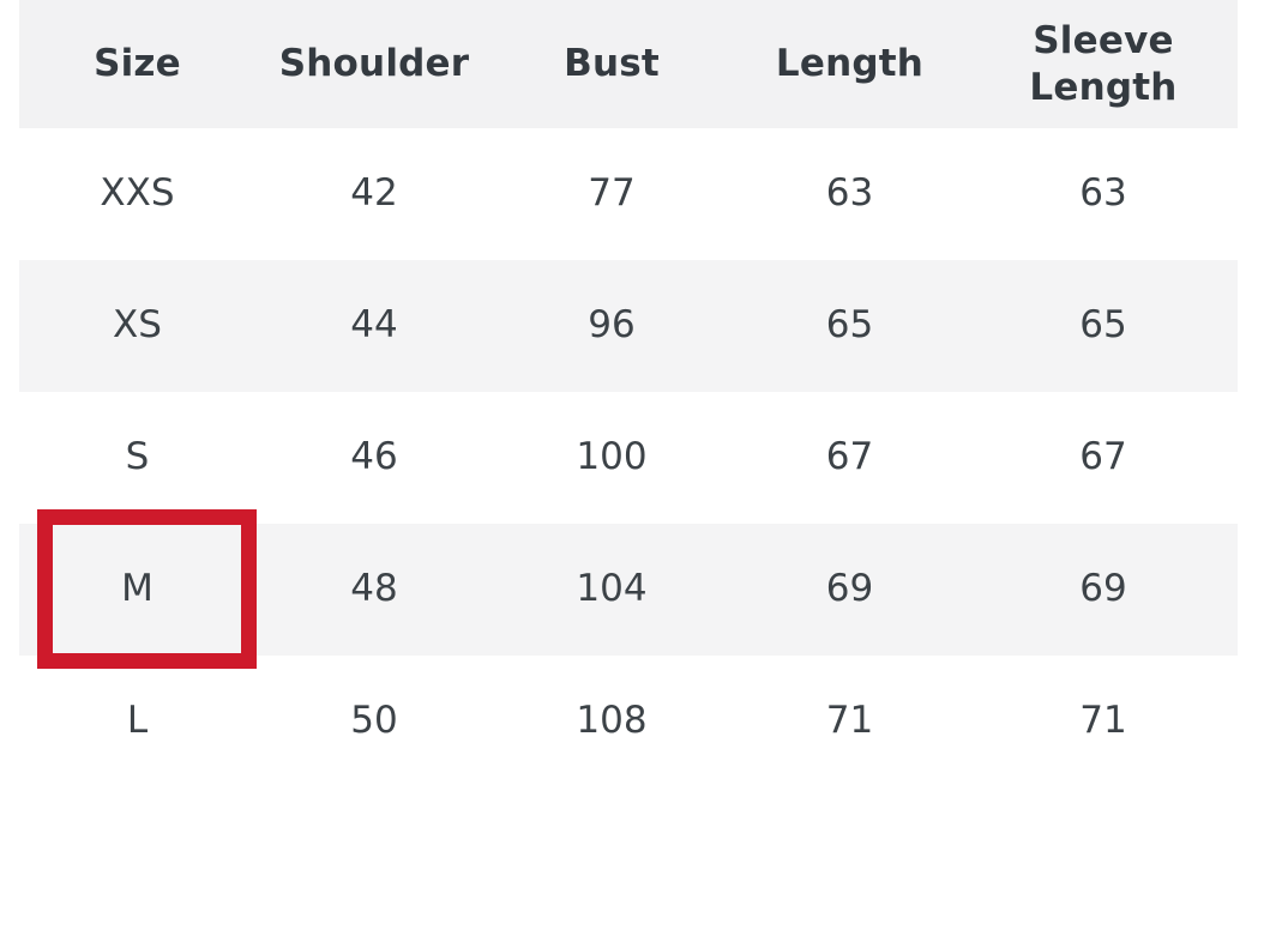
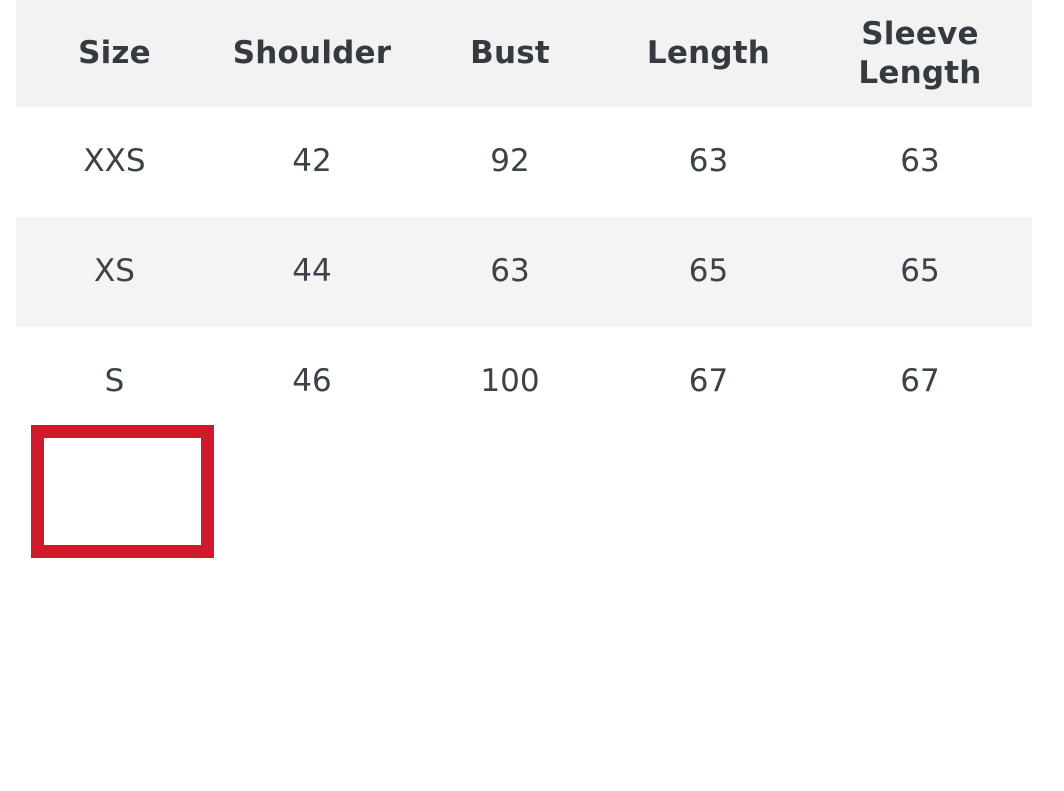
  Size	Shoulder	Bust	Length	Sleeve Length
- XXS	42	77	63	63
+ XXS	42	92	63	63
- XS	44	96	65	65
+ XS	44	63	65	65
  S	46	100	67	67
- M	48	104	69	69
- L	50	108	71	71
